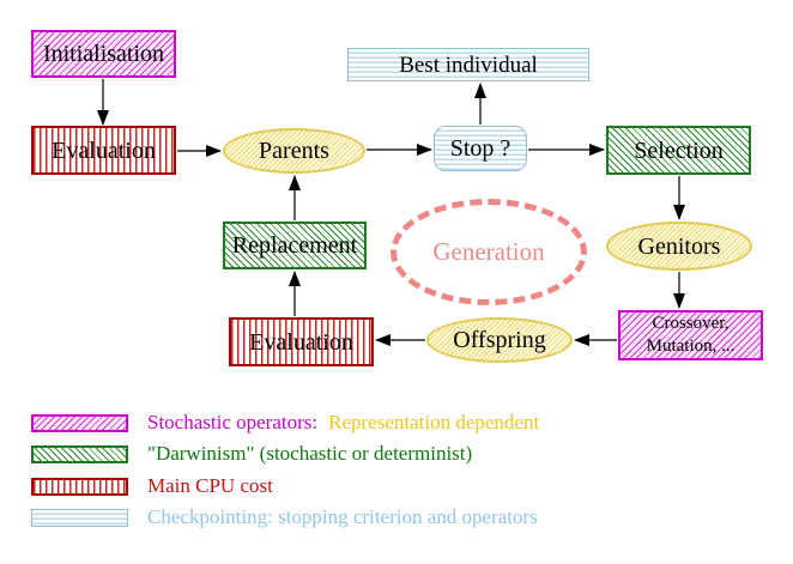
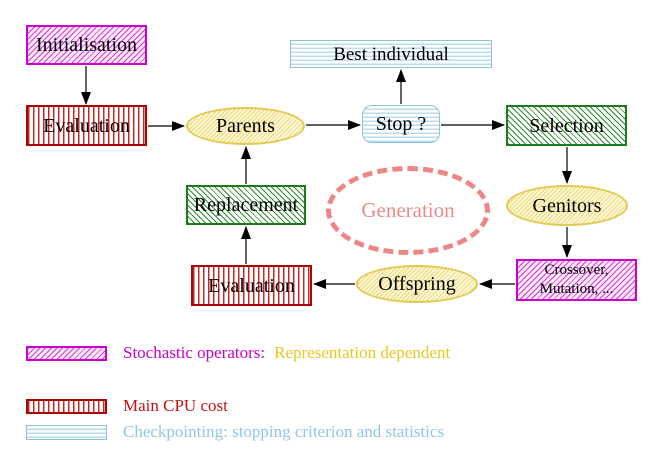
  Initialisation
  Evaluation
  Parents
  Best individual
  Stop ?
  Selection
  Replacement
  Generation
  Genitors
  Evaluation
  Offspring
  Crossover,
  Mutation, ...
  Stochastic operators:
  Representation dependent
- "Darwinism" (stochastic or determinist)
  Main CPU cost
- Checkpointing: stopping criterion and operators
+ Checkpointing: stopping criterion and statistics
